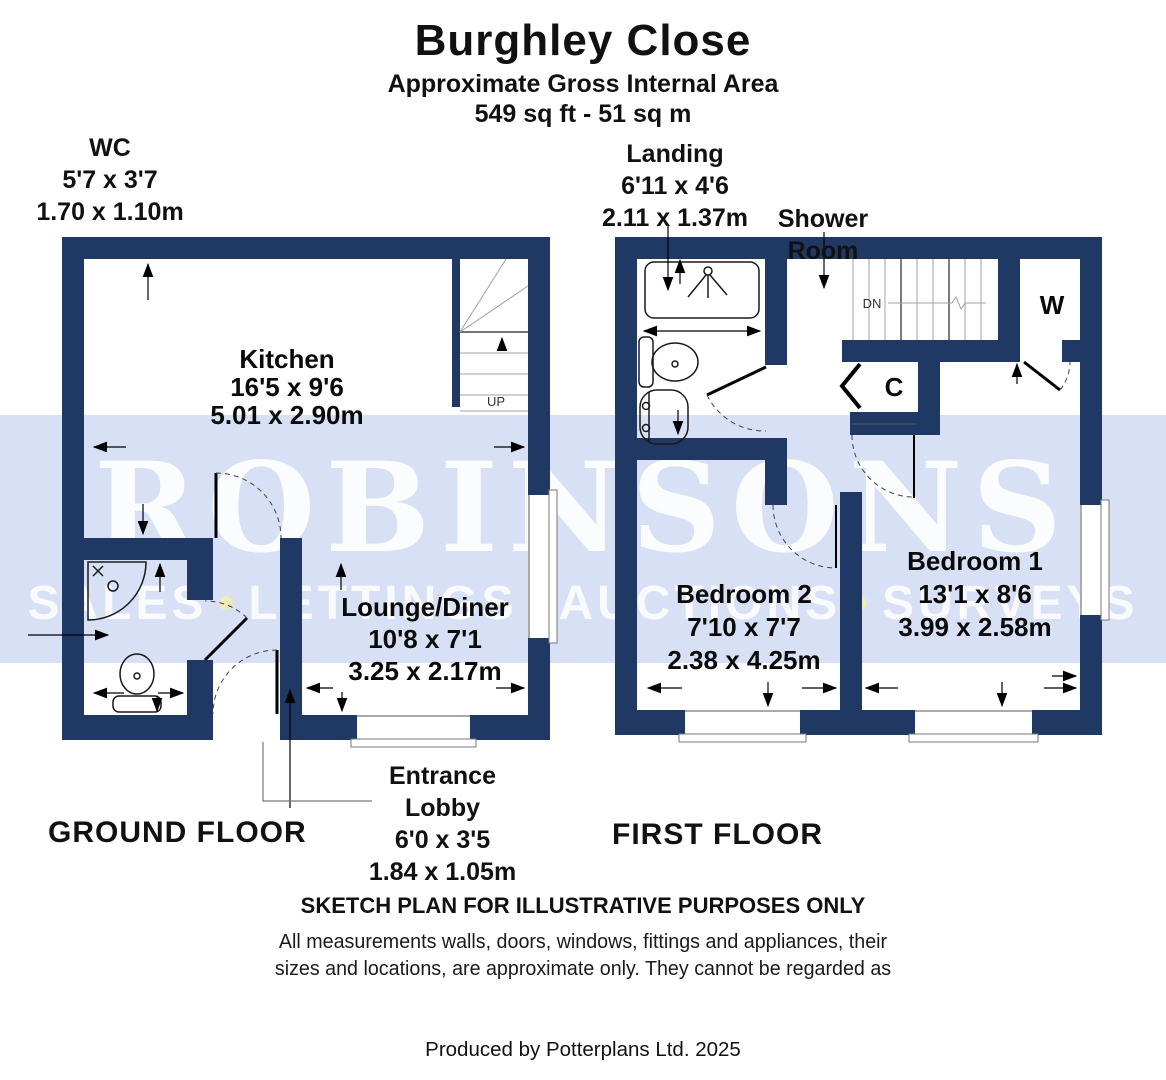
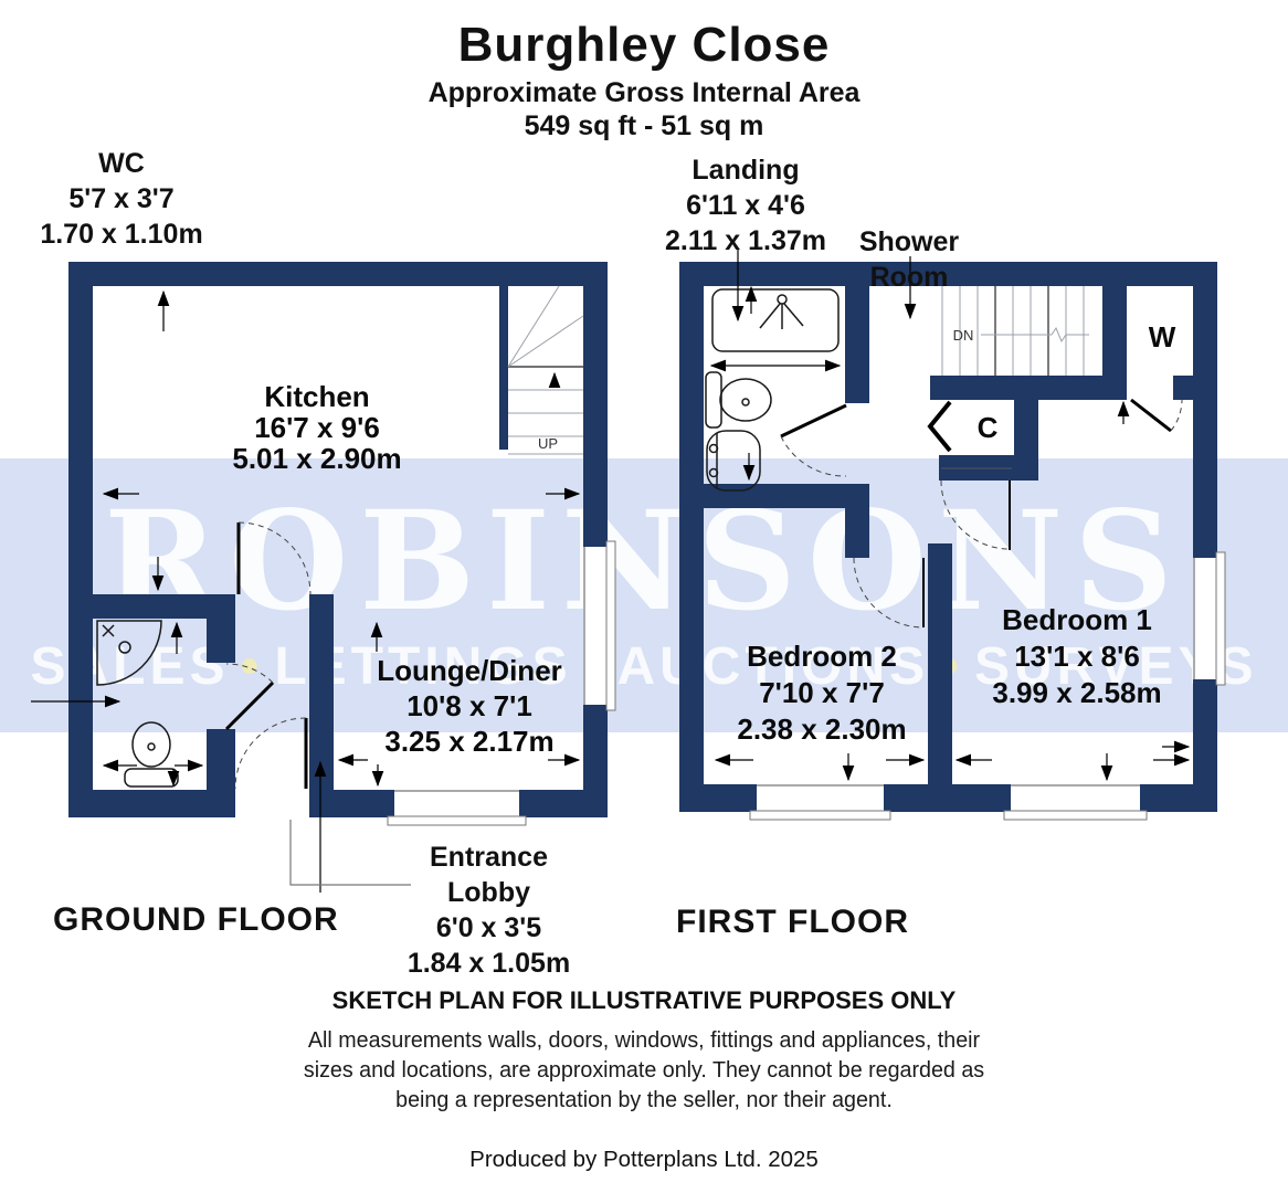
  ROBINSONS
  SLES • LTTINGS ACTIONS SURVES
  UP
  Kitchen
- 16'5 x 9'6
+ 16'7 x 9'6
  5.01 x 2.90m
  Lounge/Diner
  10'8 x 7'1
  3.25 x 2.17m
  DN
  W
  C
  Bedroom 2
  7'10 x 7'7
- 2.38 x 4.25m
+ 2.38 x 2.30m
  Bedroom 1
  13'1 x 8'6
  3.99 x 2.58m
  Burghley Close
  Approximate Gross Internal Area
  549 sq ft - 51 sq m
  WC
  5'7 x 3'7
  1.70 x 1.10m
  Landing
  6'11 x 4'6
  2.11 x 1.37m
  Shower Room
  Entrance Lobby
  6'0 x 3'5
  1.84 x 1.05m
  GROUND FLOOR
  FIRST FLOOR
  SKETCH PLAN FOR ILLUSTRATIVE PURPOSES ONLY
  All measurements walls, doors, windows, fittings and appliances, their
  sizes and locations, are approximate only. They cannot be regarded as
+ being a representation by the seller, nor their agent.
  Produced by Potterplans Ltd. 2025
